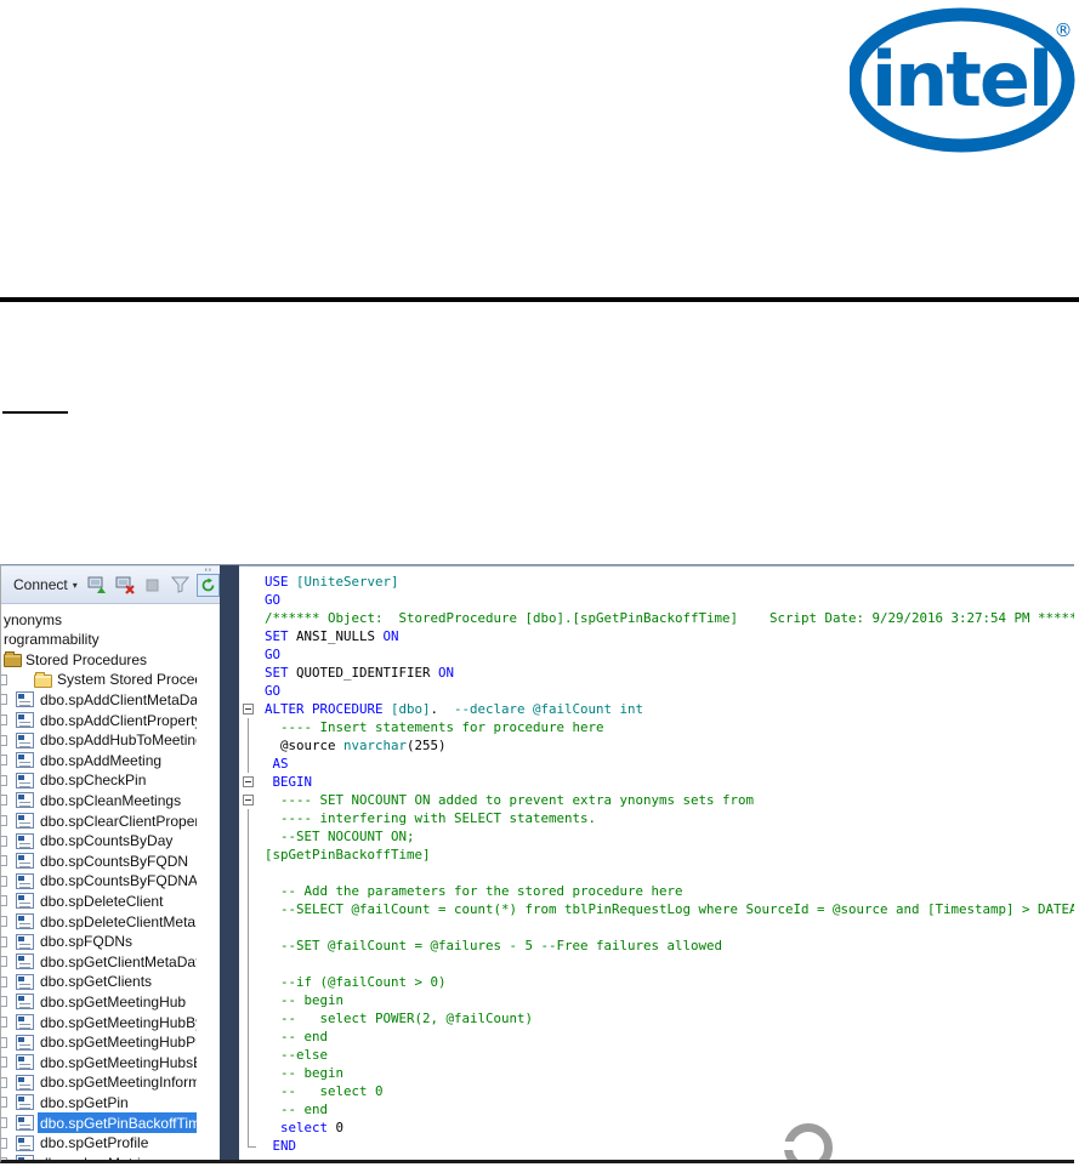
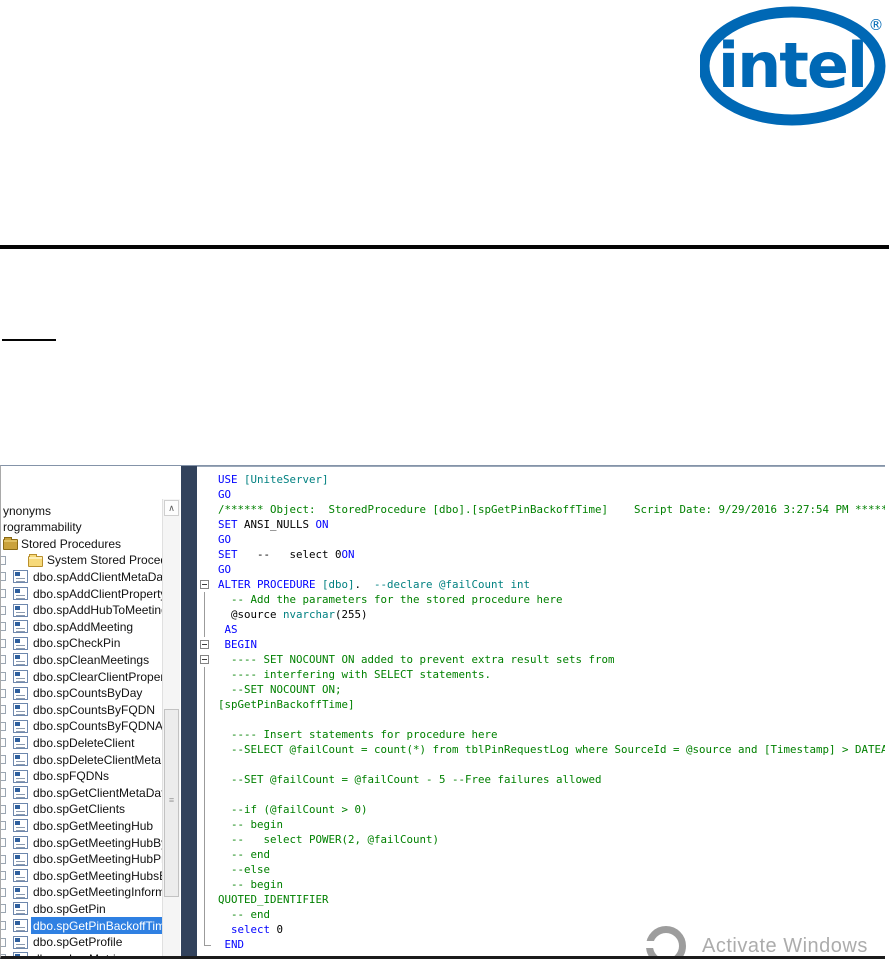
  intel
  ®
- Connect
- ▾
- ''
  ynonyms
  rogrammability
  Stored Procedures
  System Stored Proce
  dbo.spAddClientMetaDa
  dbo.spAddClientPropert
  dbo.spAddHubToMeetin
  dbo.spAddMeeting
  dbo.spCheckPin
  dbo.spCleanMeetings
  dbo.spClearClientPrope
  dbo.spCountsByDay
  dbo.spCountsByFQDN
  dbo.spCountsByFQDNA
  dbo.spDeleteClient
  dbo.spDeleteClientMeta
  dbo.spFQDNs
  dbo.spGetClientMetaDa
  dbo.spGetClients
  dbo.spGetMeetingHub
  dbo.spGetMeetingHubB
  dbo.spGetMeetingHubP
  dbo.spGetMeetingHubs
  dbo.spGetMeetingInform
  dbo.spGetPin
  dbo.spGetPinBackoffTim
  dbo.spGetProfile
+ ∧
+ ≡
  USE [UniteServer]
  GO
  /****** Object: StoredProcedure [dbo].[spGetPinBackoffTime] Script Date: 9/29/2016 3:27:54 PM *****
  SET ANSI_NULLS ON
  GO
- SET QUOTED_IDENTIFIER ON
+ SET -- select 0ON
  GO
  ALTER PROCEDURE [dbo]. --declare @failCount int
- ---- Insert statements for procedure here
+ -- Add the parameters for the stored procedure here
  @source nvarchar(255)
  AS
  BEGIN
- ---- SET NOCOUNT ON added to prevent extra ynonyms sets from
+ ---- SET NOCOUNT ON added to prevent extra result sets from
  ---- interfering with SELECT statements.
  --SET NOCOUNT ON;
  [spGetPinBackoffTime]
- -- Add the parameters for the stored procedure here
+ ---- Insert statements for procedure here
  --SELECT @failCount = count(*) from tblPinRequestLog where SourceId = @source and [Timestamp] > DATEA
- --SET @failCount = @failures - 5 --Free failures allowed
+ --SET @failCount = @failCount - 5 --Free failures allowed
  --if (@failCount > 0)
  -- begin
  -- select POWER(2, @failCount)
  -- end
  --else
  -- begin
- -- select 0
+ QUOTED_IDENTIFIER
  -- end
  select 0
  END
+ Activate Windows
